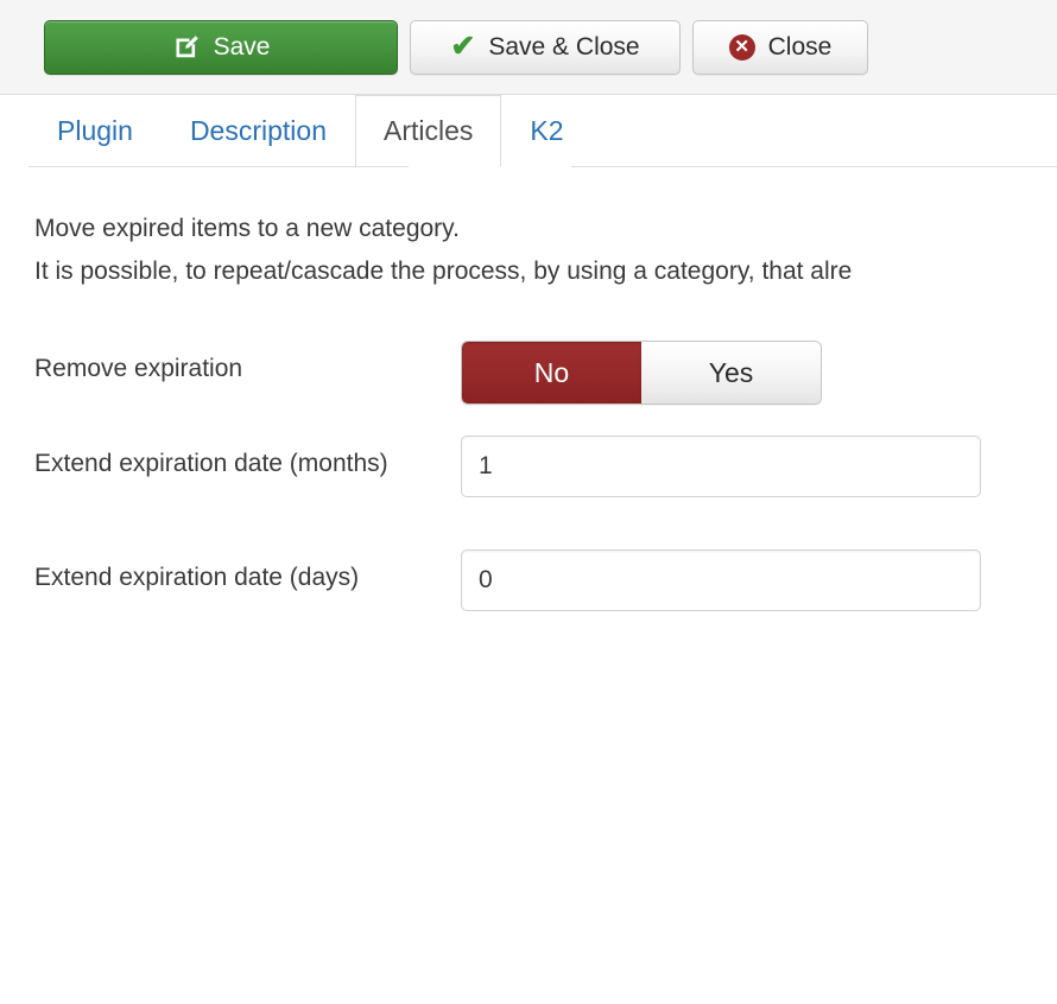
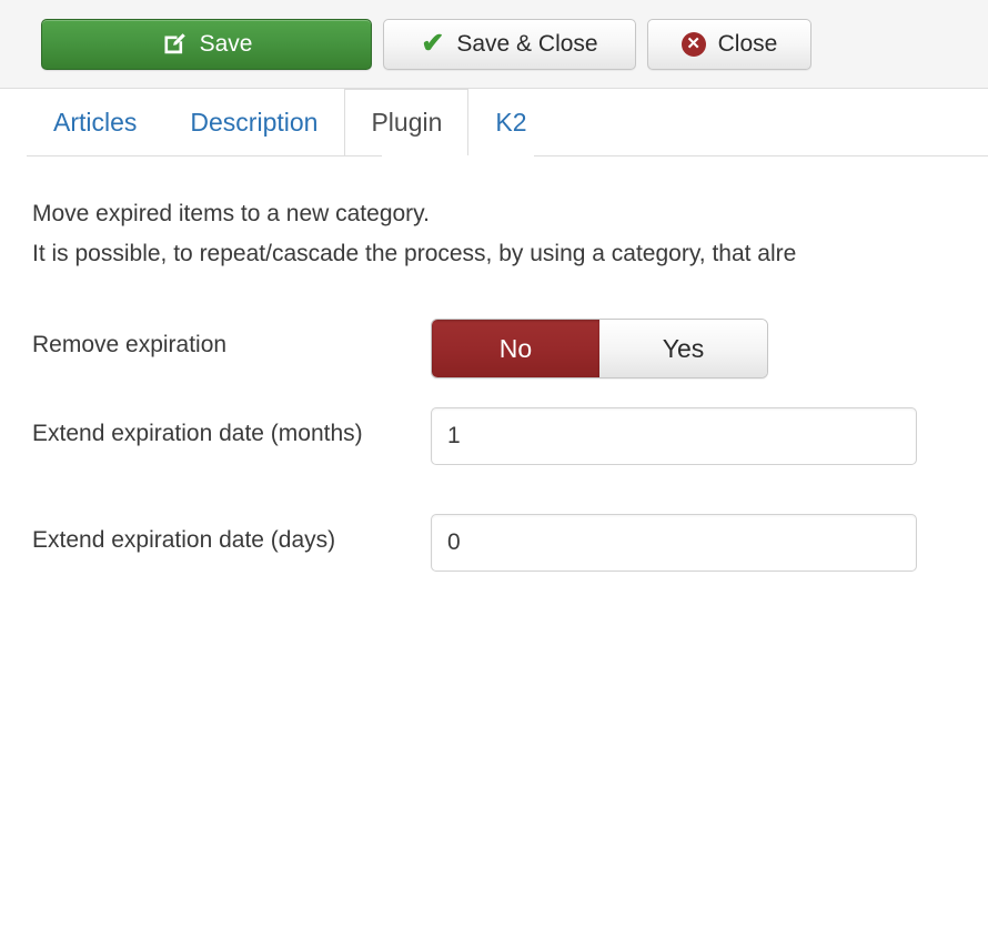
  Save
  ✔
  Save & Close
  ✕
  Close
- Plugin
+ Articles
  Description
- Articles
+ Plugin
  K2
  Move expired items to a new category.
  It is possible, to repeat/cascade the process, by using a category, that alre
  Remove expiration
  No
  Yes
  Extend expiration date (months)
  1
  Extend expiration date (days)
  0
